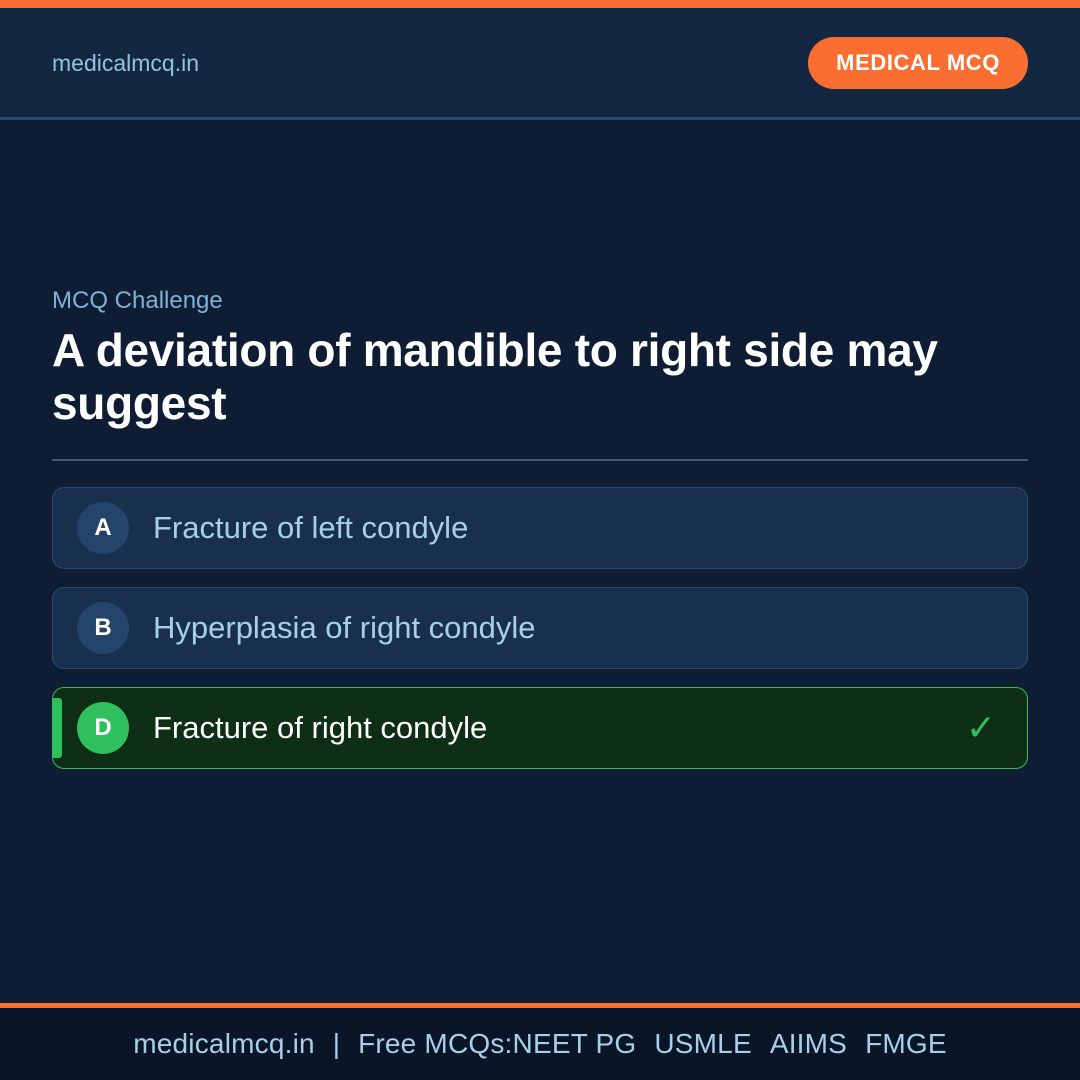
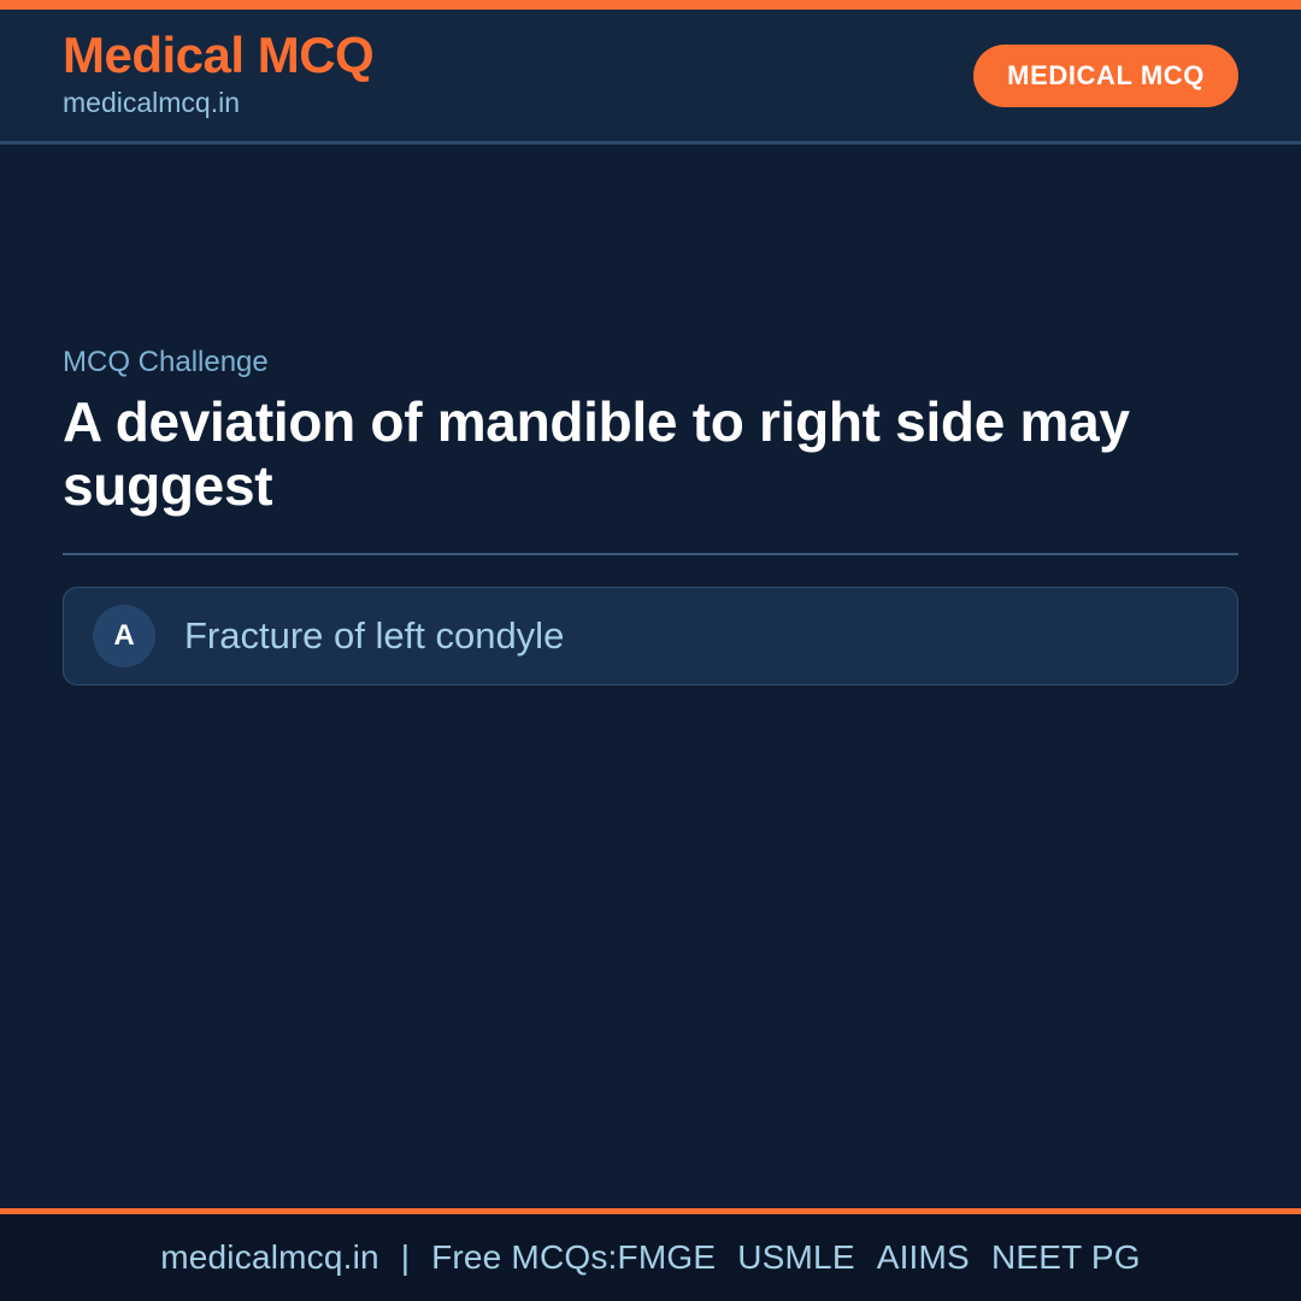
+ Medical MCQ
  medicalmcq.in
  MEDICAL MCQ
  MCQ Challenge
  A deviation of mandible to right side may suggest
  A
  Fracture of left condyle
- B
- Hyperplasia of right condyle
- D
- Fracture of right condyle
- ✓
  medicalmcq.in
  |
  Free MCQs:
- NEET PG
+ FMGE
  USMLE
  AIIMS
- FMGE
+ NEET PG
